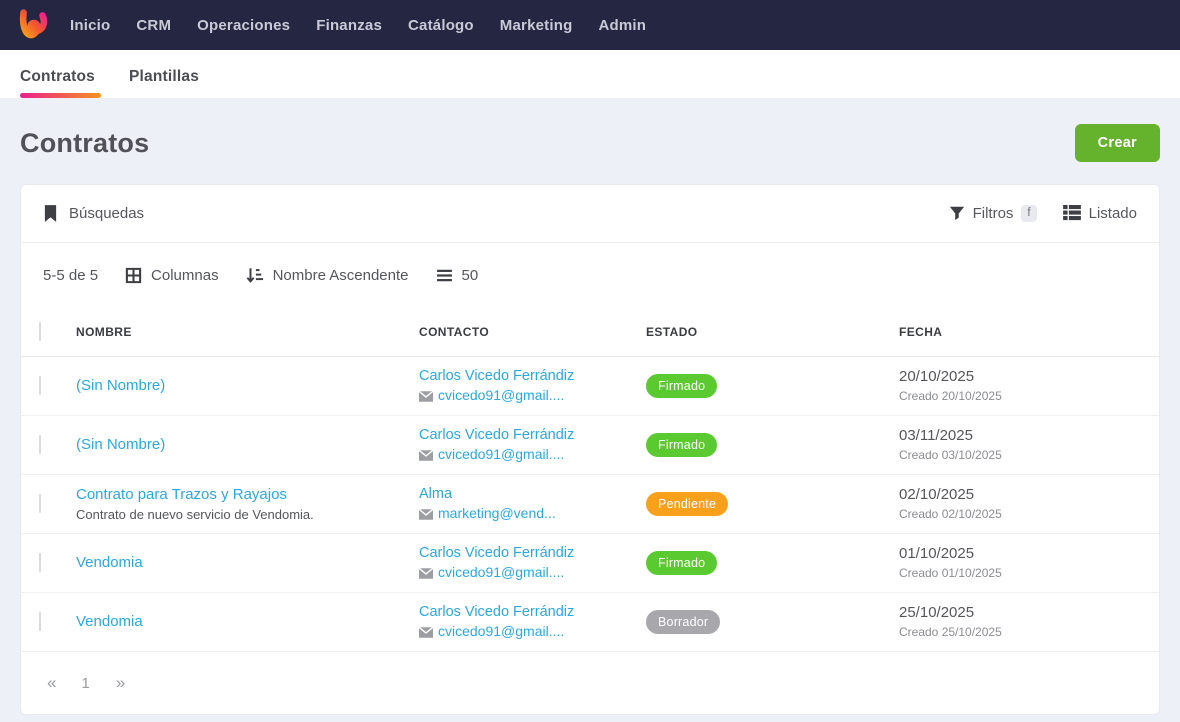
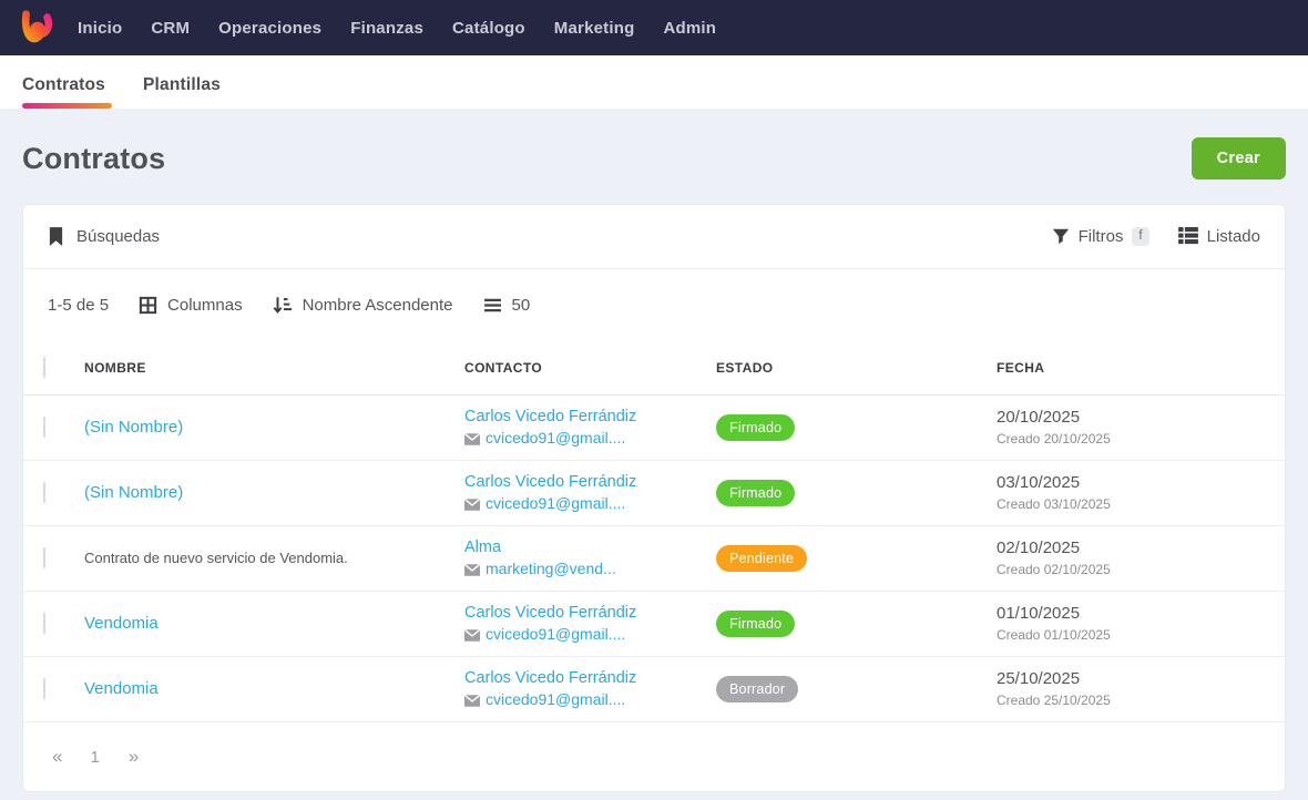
  Inicio
  CRM
  Operaciones
  Finanzas
  Catálogo
  Marketing
  Admin
  Contratos
  Plantillas
  Contratos
  Crear
  Búsquedas
  Filtros
  f
  Listado
- 5-5 de 5
+ 1-5 de 5
  Columnas
  Nombre Ascendente
  50
  NOMBRE
  CONTACTO
  ESTADO
  FECHA
  (Sin Nombre)
  Carlos Vicedo Ferrándiz
  cvicedo91@gmail....
  Firmado
  20/10/2025
  Creado 20/10/2025
  (Sin Nombre)
  Carlos Vicedo Ferrándiz
  cvicedo91@gmail....
  Firmado
- 03/11/2025
+ 03/10/2025
  Creado 03/10/2025
- Contrato para Trazos y Rayajos
  Contrato de nuevo servicio de Vendomia.
  Alma
  marketing@vend...
  Pendiente
  02/10/2025
  Creado 02/10/2025
  Vendomia
  Carlos Vicedo Ferrándiz
  cvicedo91@gmail....
  Firmado
  01/10/2025
  Creado 01/10/2025
  Vendomia
  Carlos Vicedo Ferrándiz
  cvicedo91@gmail....
  Borrador
  25/10/2025
  Creado 25/10/2025
  «
  1
  »
